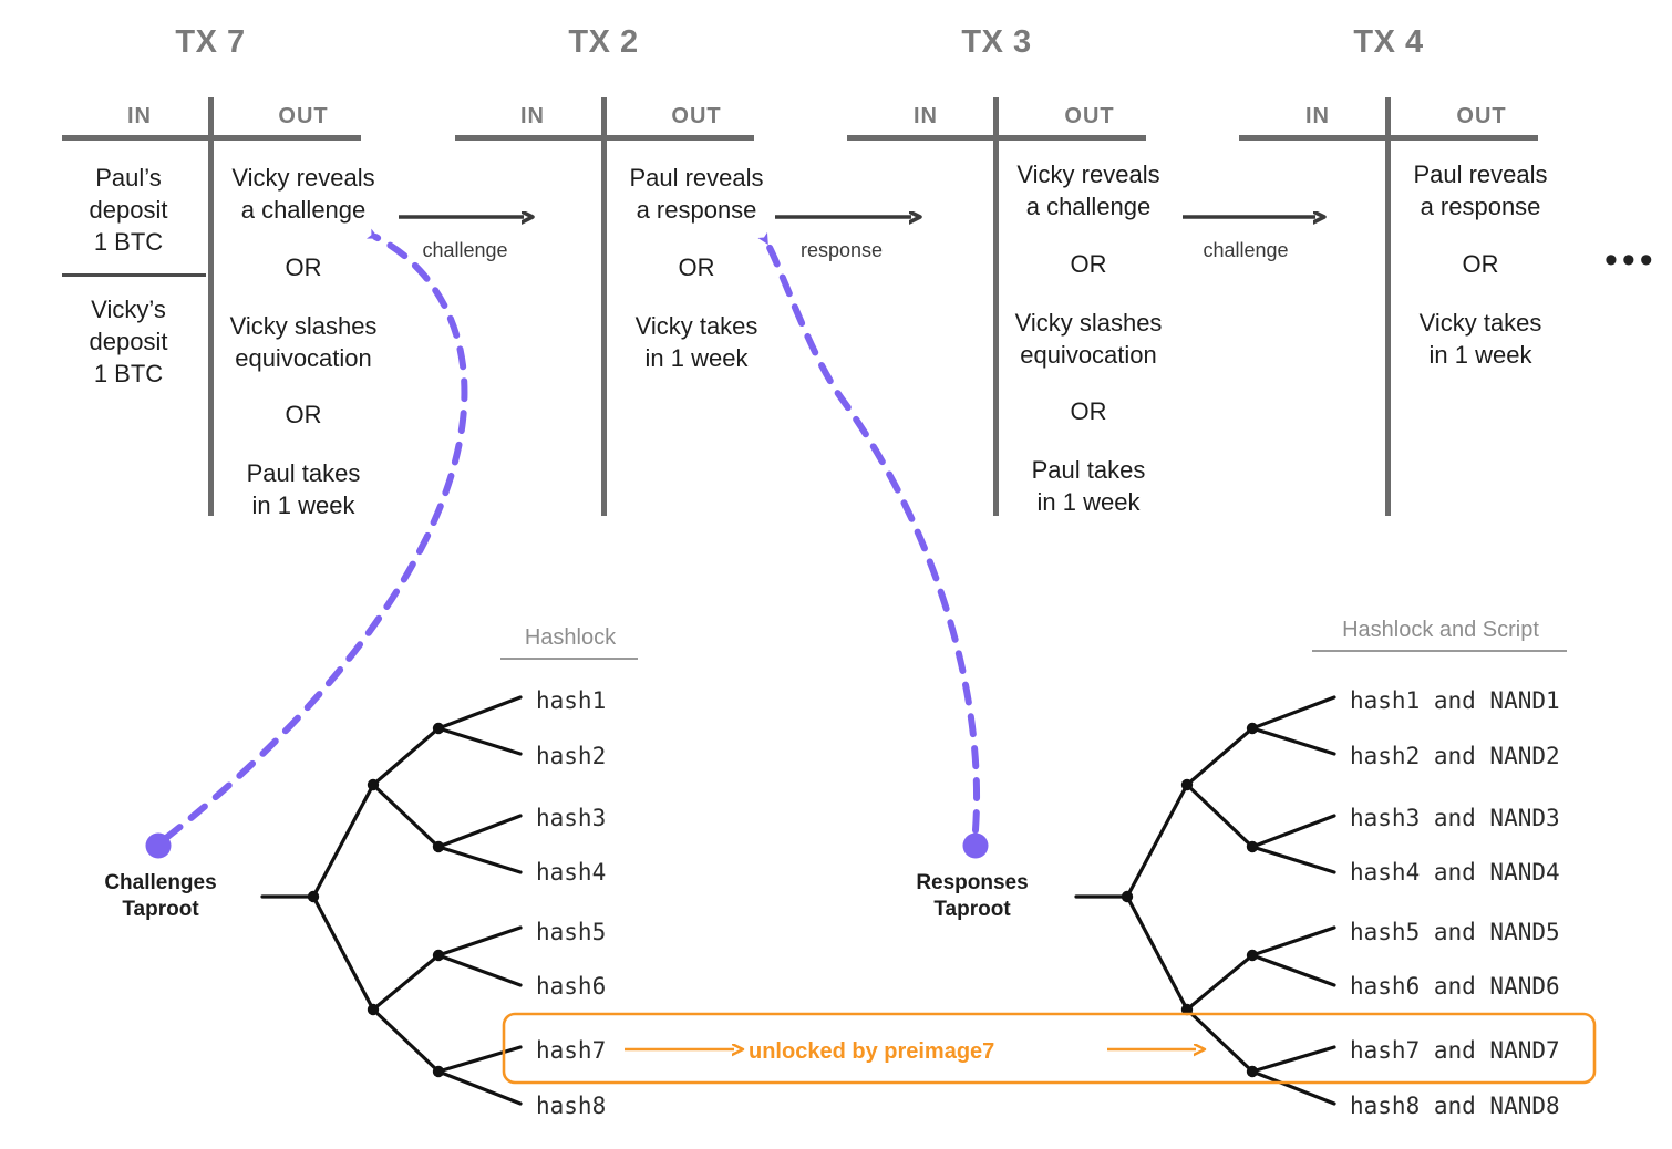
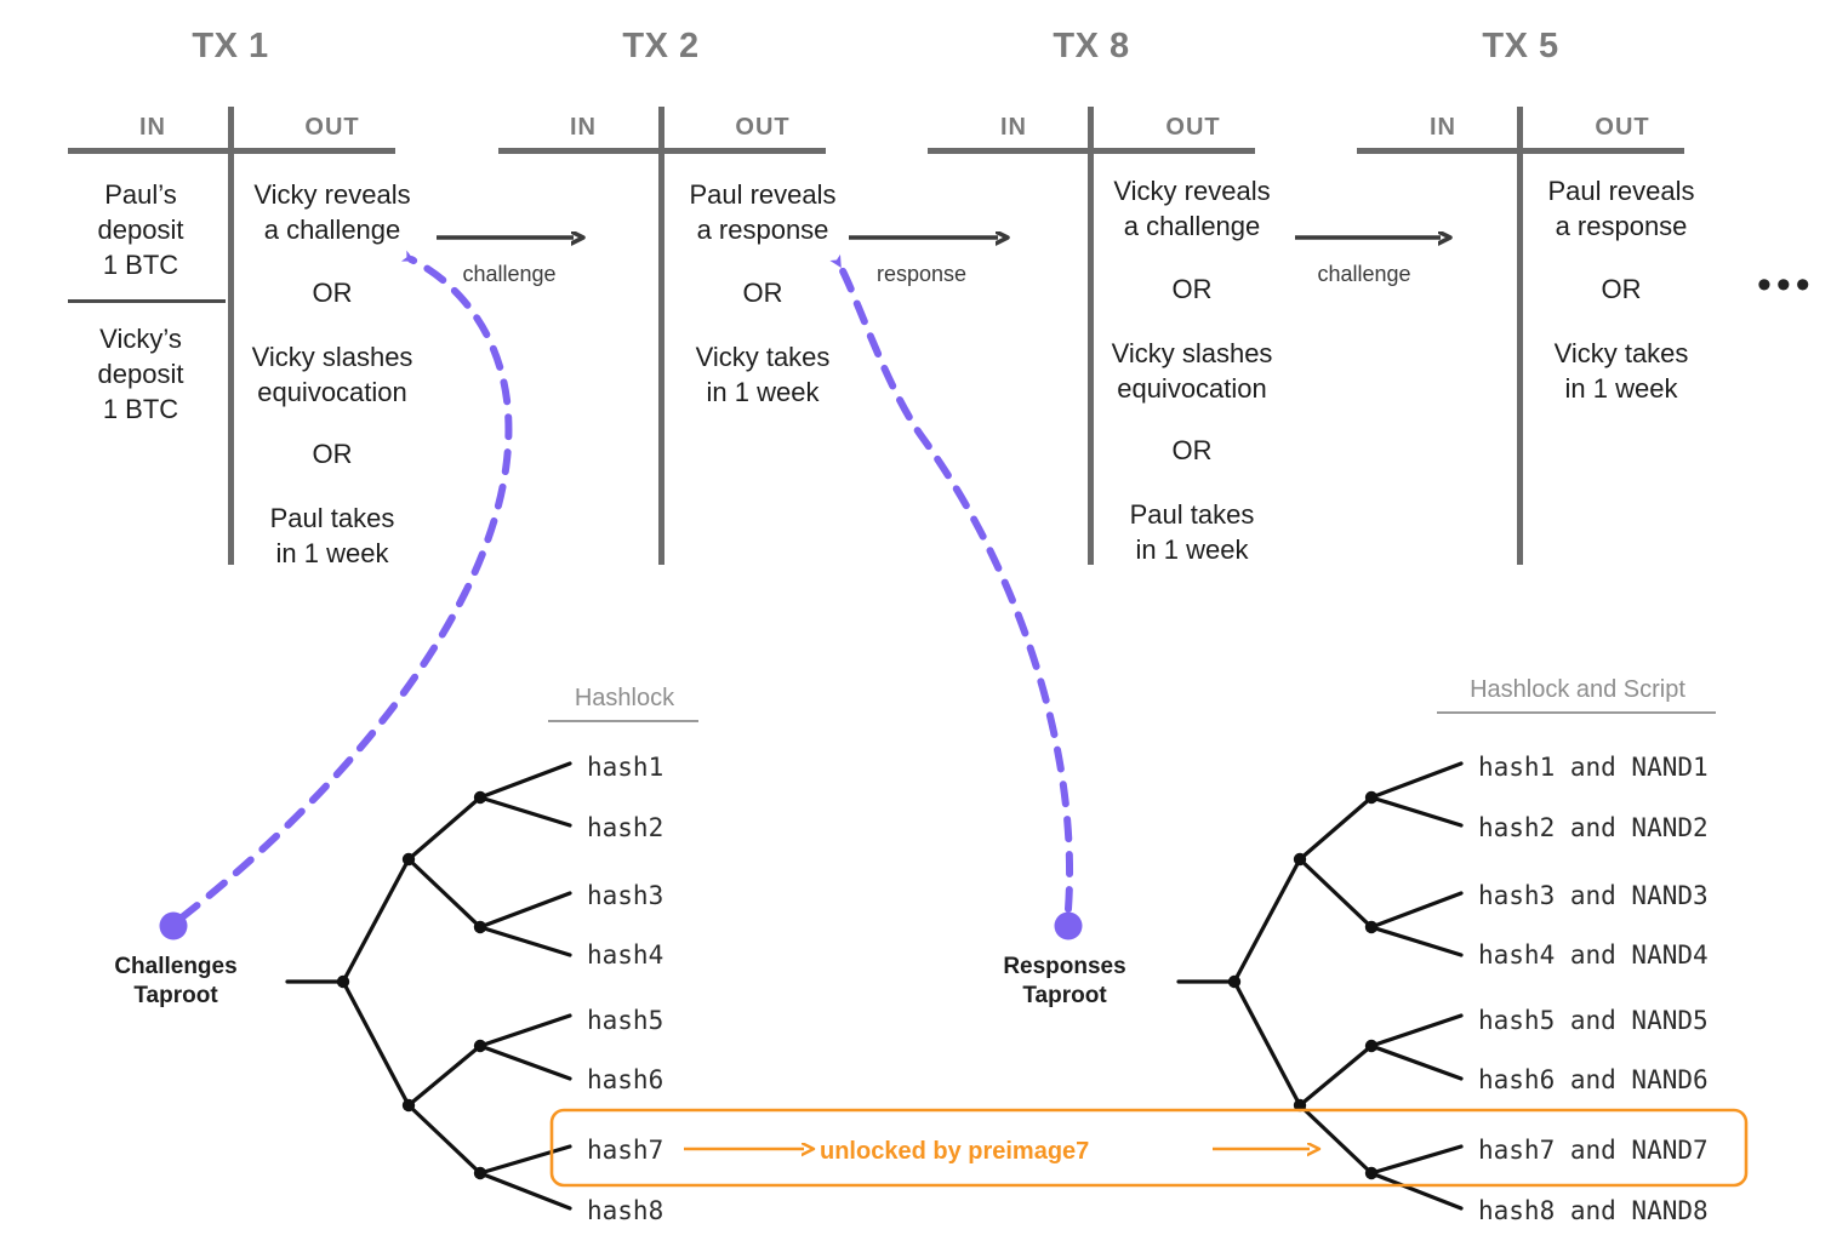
- TX 7
+ TX 1
  IN
  OUT
  Paul’s
  deposit
  1 BTC
  Vicky’s
  deposit
  1 BTC
  Vicky reveals
  a challenge
  OR
  Vicky slashes
  equivocation
  OR
  Paul takes
  in 1 week
  TX 2
  IN
  OUT
  Paul reveals
  a response
  OR
  Vicky takes
  in 1 week
- TX 3
+ TX 8
  IN
  OUT
  Vicky reveals
  a challenge
  OR
  Vicky slashes
  equivocation
  OR
  Paul takes
  in 1 week
- TX 4
+ TX 5
  IN
  OUT
  Paul reveals
  a response
  OR
  Vicky takes
  in 1 week
  challenge
  response
  challenge
  •••
  Hashlock
  Hashlock and Script
  Challenges
  Taproot
  Responses
  Taproot
  hash1
  hash2
  hash3
  hash4
  hash5
  hash6
  hash7
  hash8
  hash1 and NAND1
  hash2 and NAND2
  hash3 and NAND3
  hash4 and NAND4
  hash5 and NAND5
  hash6 and NAND6
  hash7 and NAND7
  hash8 and NAND8
  unlocked by preimage7
